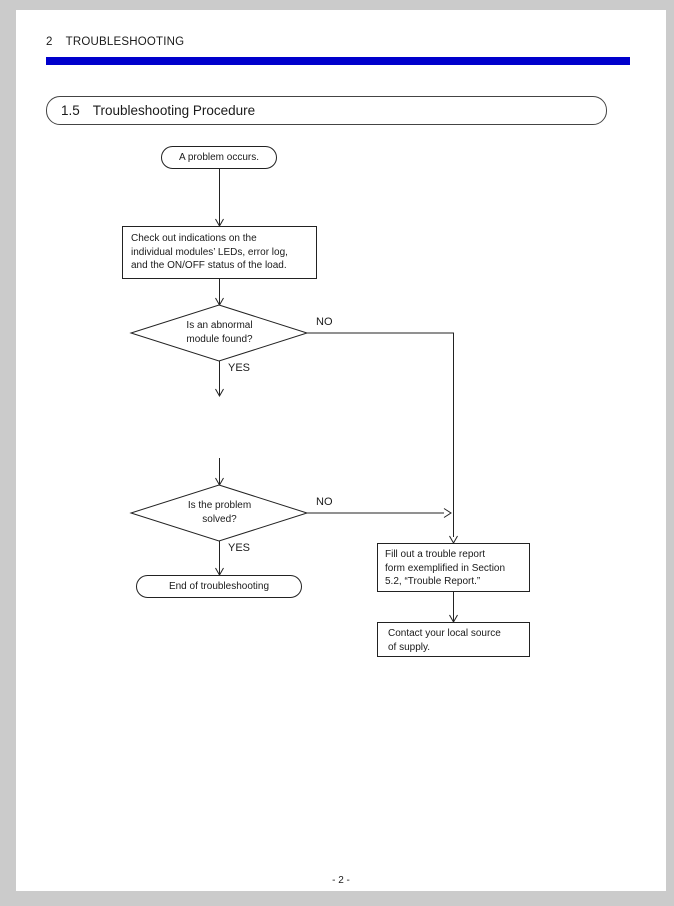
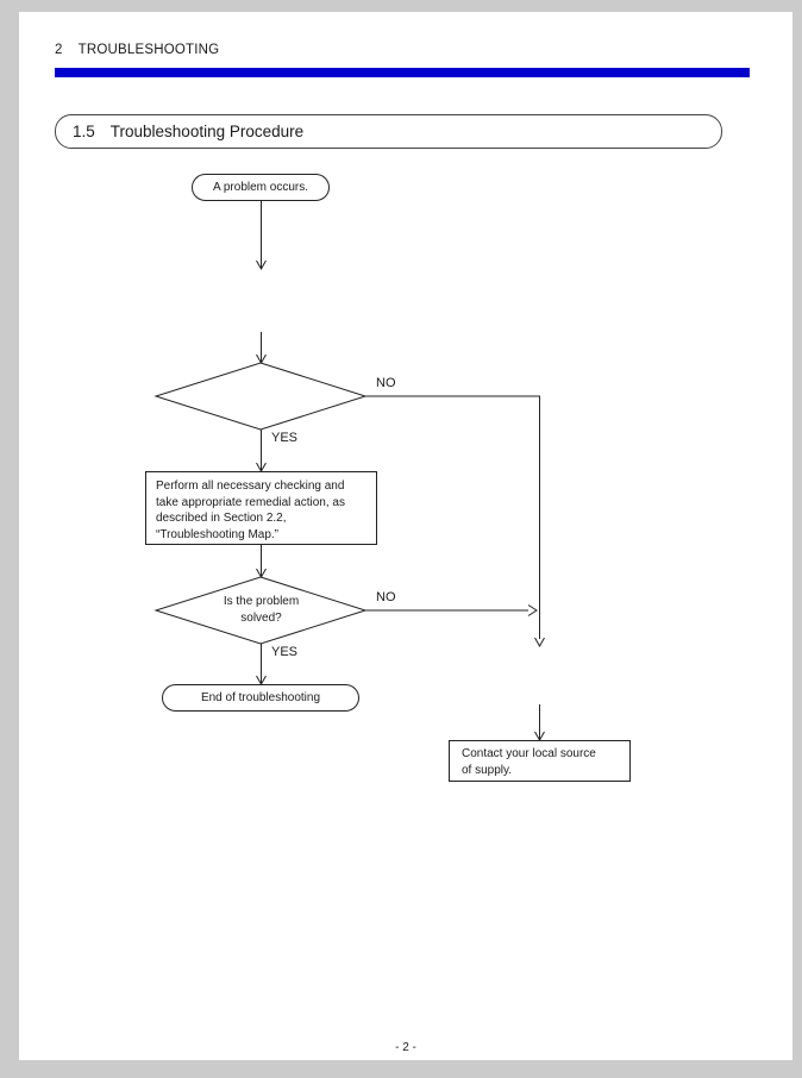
  2
  TROUBLESHOOTING
  1.5
  Troubleshooting Procedure
  A problem occurs.
- Check out indications on the
- individual modules’ LEDs, error log,
- and the ON/OFF status of the load.
- Is an abnormal
- module found?
  NO
  YES
+ Perform all necessary checking and
+ take appropriate remedial action, as
+ described in Section 2.2,
+ “Troubleshooting Map.”
  Is the problem
  solved?
  NO
  YES
  End of troubleshooting
- Fill out a trouble report
- form exemplified in Section
- 5.2, “Trouble Report.”
  Contact your local source
  of supply.
  - 2 -
